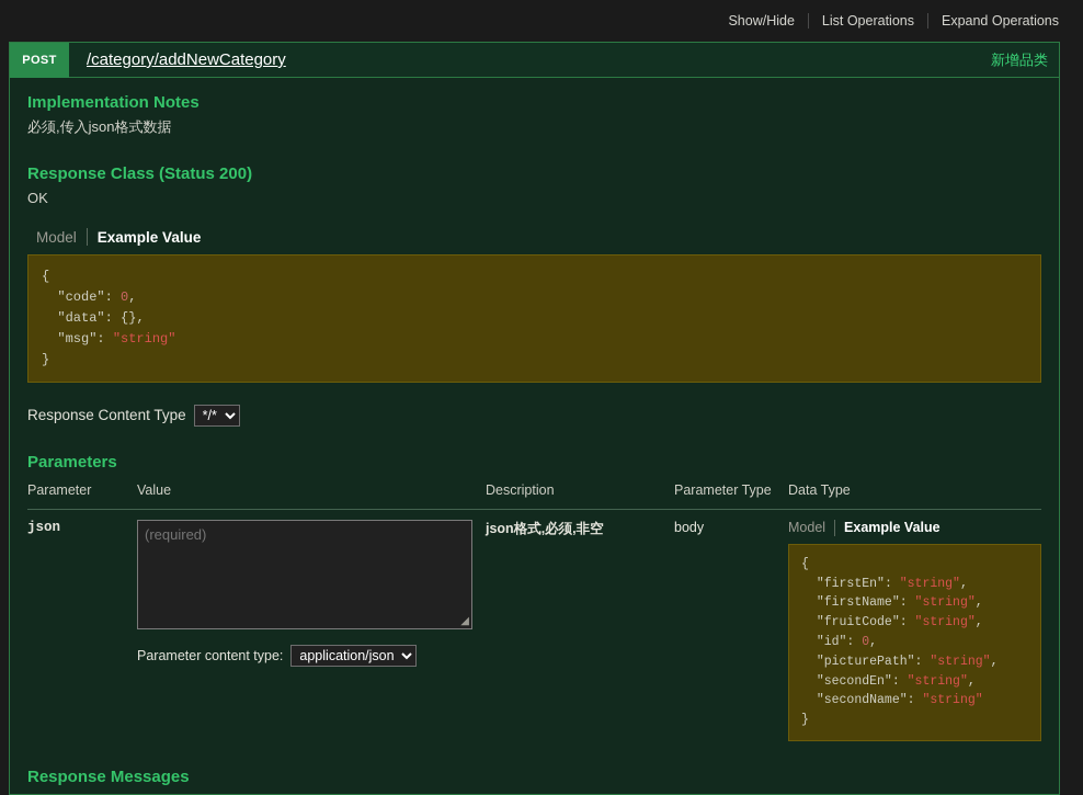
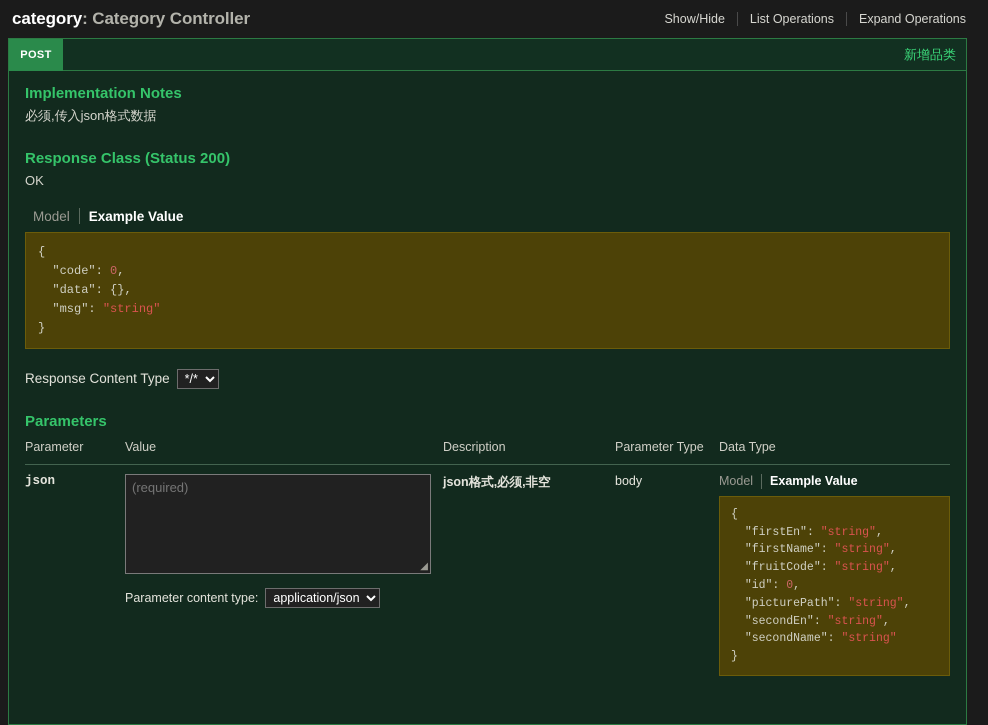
+ category: Category Controller
  Show/Hide
  List Operations
  Expand Operations
  POST
- /category/addNewCategory
  新增品类
  Implementation Notes
  必须,传入json格式数据
  Response Class (Status 200)
  OK
  Model
  Example Value
  { "code": 0, "data": {}, "msg": "string" }
  Response Content Type
  */*
  Parameters
  Parameter	Value	Description	Parameter Type	Data Type
  json	(required) ◢ Parameter content type: application/json	json格式,必须,非空	body	Model Example Value { "firstEn": "string", "firstName": "string", "fruitCode": "string", "id": 0, "picturePath": "string", "secondEn": "string", "secondName": "string" }
- Response Messages
